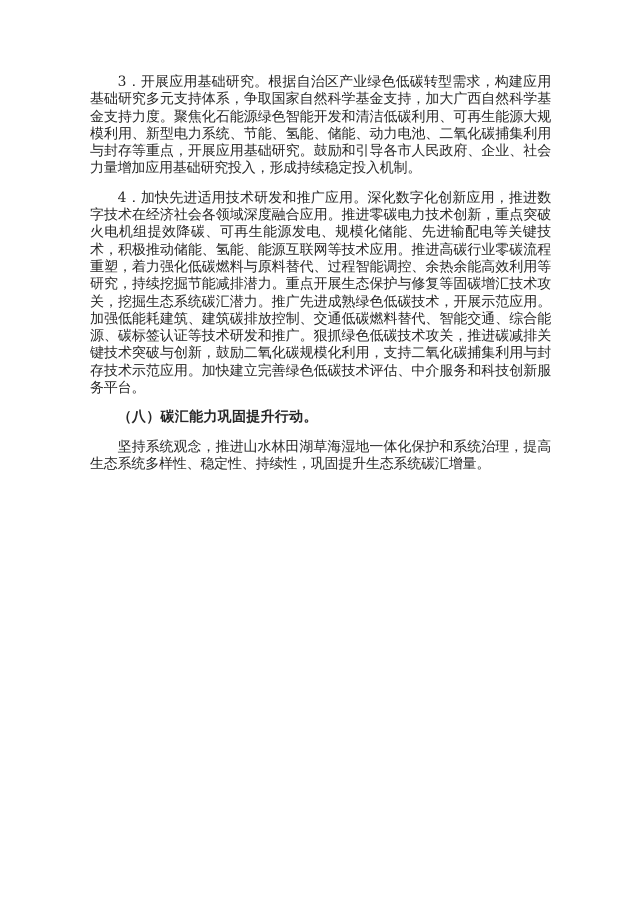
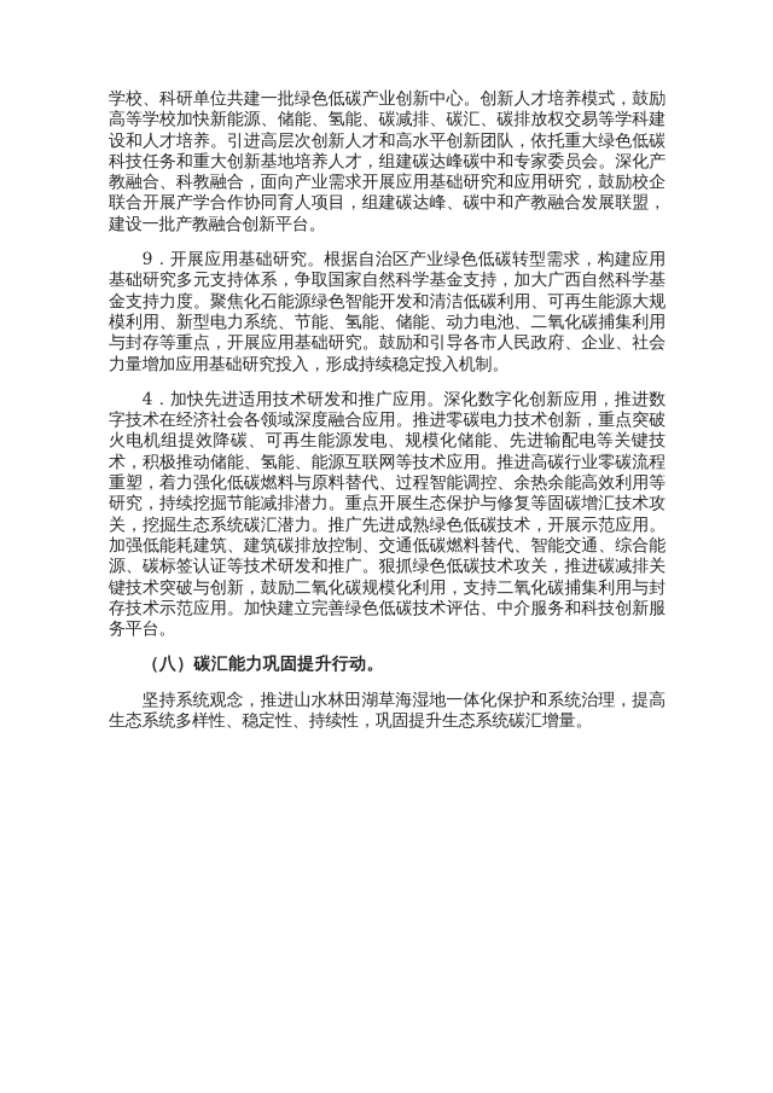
+ 学校、科研单位共建一批绿色低碳产业创新中心。创新人才培养模式，鼓励高等学校加快新能源、储能、氢能、碳减排、碳汇、碳排放权交易等学科建设和人才培养。引进高层次创新人才和高水平创新团队，依托重大绿色低碳科技任务和重大创新基地培养人才，组建碳达峰碳中和专家委员会。深化产教融合、科教融合，面向产业需求开展应用基础研究和应用研究，鼓励校企联合开展产学合作协同育人项目，组建碳达峰、碳中和产教融合发展联盟，建设一批产教融合创新平台。
- 3．开展应用基础研究。根据自治区产业绿色低碳转型需求，构建应用基础研究多元支持体系，争取国家自然科学基金支持，加大广西自然科学基金支持力度。聚焦化石能源绿色智能开发和清洁低碳利用、可再生能源大规模利用、新型电力系统、节能、氢能、储能、动力电池、二氧化碳捕集利用与封存等重点，开展应用基础研究。鼓励和引导各市人民政府、企业、社会力量增加应用基础研究投入，形成持续稳定投入机制。
+ 9．开展应用基础研究。根据自治区产业绿色低碳转型需求，构建应用基础研究多元支持体系，争取国家自然科学基金支持，加大广西自然科学基金支持力度。聚焦化石能源绿色智能开发和清洁低碳利用、可再生能源大规模利用、新型电力系统、节能、氢能、储能、动力电池、二氧化碳捕集利用与封存等重点，开展应用基础研究。鼓励和引导各市人民政府、企业、社会力量增加应用基础研究投入，形成持续稳定投入机制。
  4．加快先进适用技术研发和推广应用。深化数字化创新应用，推进数字技术在经济社会各领域深度融合应用。推进零碳电力技术创新，重点突破火电机组提效降碳、可再生能源发电、规模化储能、先进输配电等关键技术，积极推动储能、氢能、能源互联网等技术应用。推进高碳行业零碳流程重塑，着力强化低碳燃料与原料替代、过程智能调控、余热余能高效利用等研究，持续挖掘节能减排潜力。重点开展生态保护与修复等固碳增汇技术攻关，挖掘生态系统碳汇潜力。推广先进成熟绿色低碳技术，开展示范应用。加强低能耗建筑、建筑碳排放控制、交通低碳燃料替代、智能交通、综合能源、碳标签认证等技术研发和推广。狠抓绿色低碳技术攻关，推进碳减排关键技术突破与创新，鼓励二氧化碳规模化利用，支持二氧化碳捕集利用与封存技术示范应用。加快建立完善绿色低碳技术评估、中介服务和科技创新服务平台。
  （八）碳汇能力巩固提升行动。
  坚持系统观念，推进山水林田湖草海湿地一体化保护和系统治理，提高生态系统多样性、稳定性、持续性，巩固提升生态系统碳汇增量。
